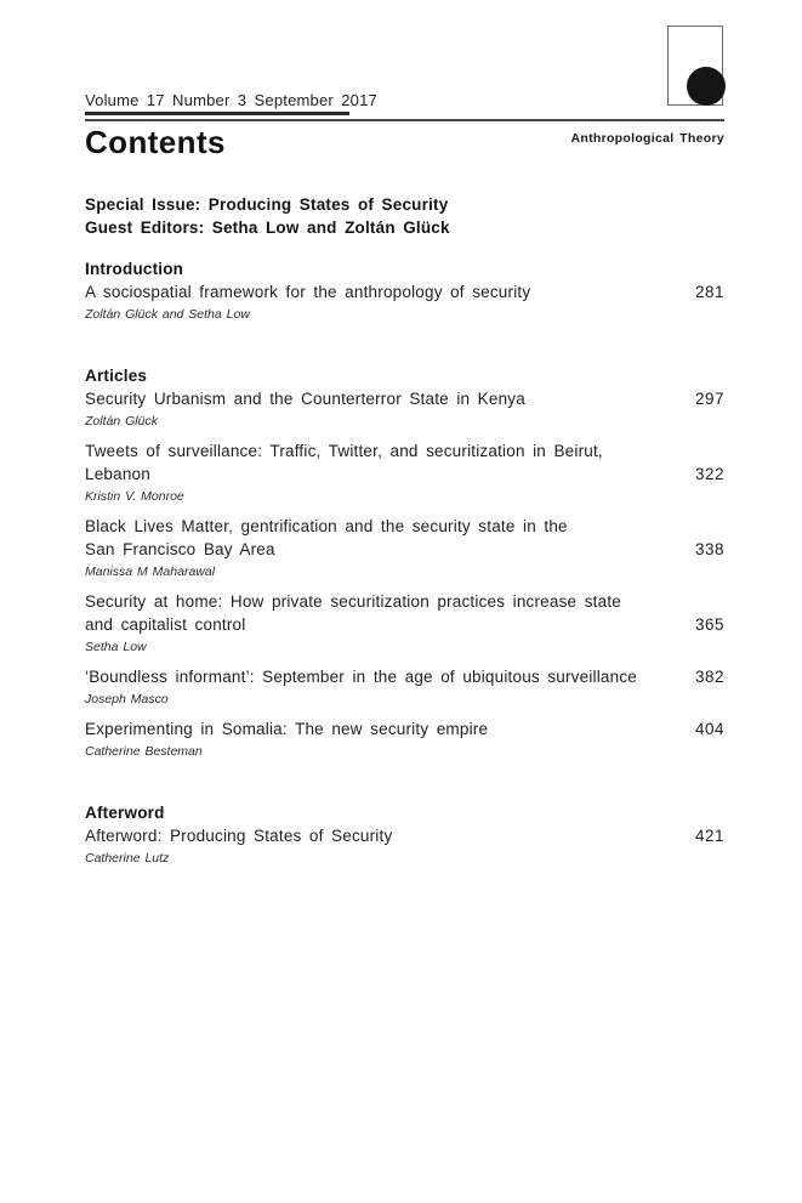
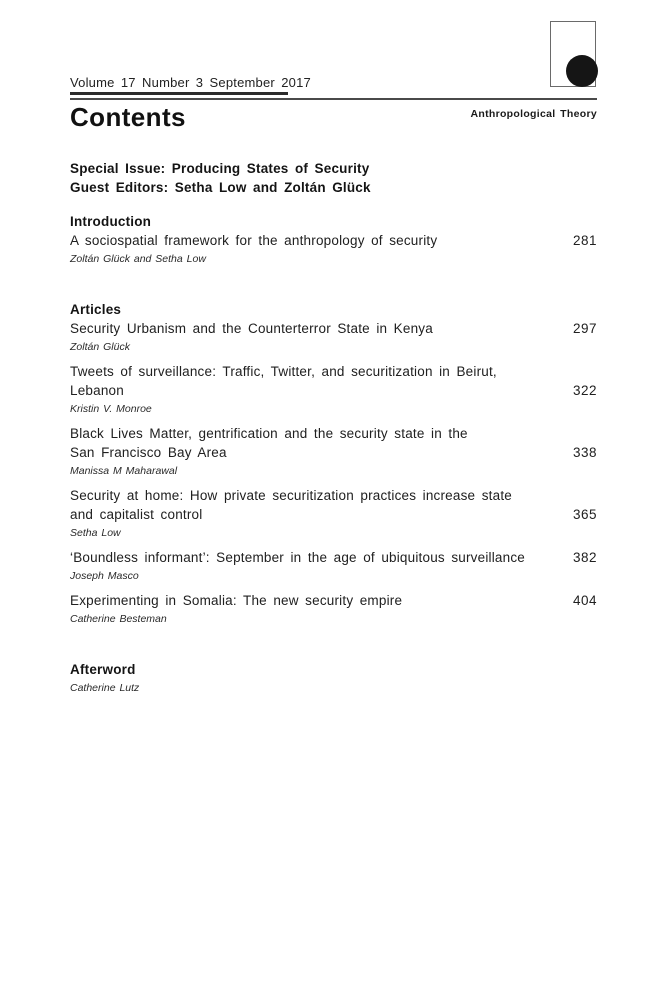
  Volume 17 Number 3 September 2017
  Contents
  Anthropological Theory
  Special Issue: Producing States of Security
  Guest Editors: Setha Low and Zoltán Glück
  Introduction
  A sociospatial framework for the anthropology of security
  281
  Zoltán Glück and Setha Low
  Articles
  Security Urbanism and the Counterterror State in Kenya
  297
  Zoltán Glück
  Tweets of surveillance: Traffic, Twitter, and securitization in Beirut,
  Lebanon
  322
  Kristin V. Monroe
  Black Lives Matter, gentrification and the security state in the
  San Francisco Bay Area
  338
  Manissa M Maharawal
  Security at home: How private securitization practices increase state
  and capitalist control
  365
  Setha Low
  ‘Boundless informant’: September in the age of ubiquitous surveillance
  382
  Joseph Masco
  Experimenting in Somalia: The new security empire
  404
  Catherine Besteman
  Afterword
- Afterword: Producing States of Security
- 421
  Catherine Lutz
